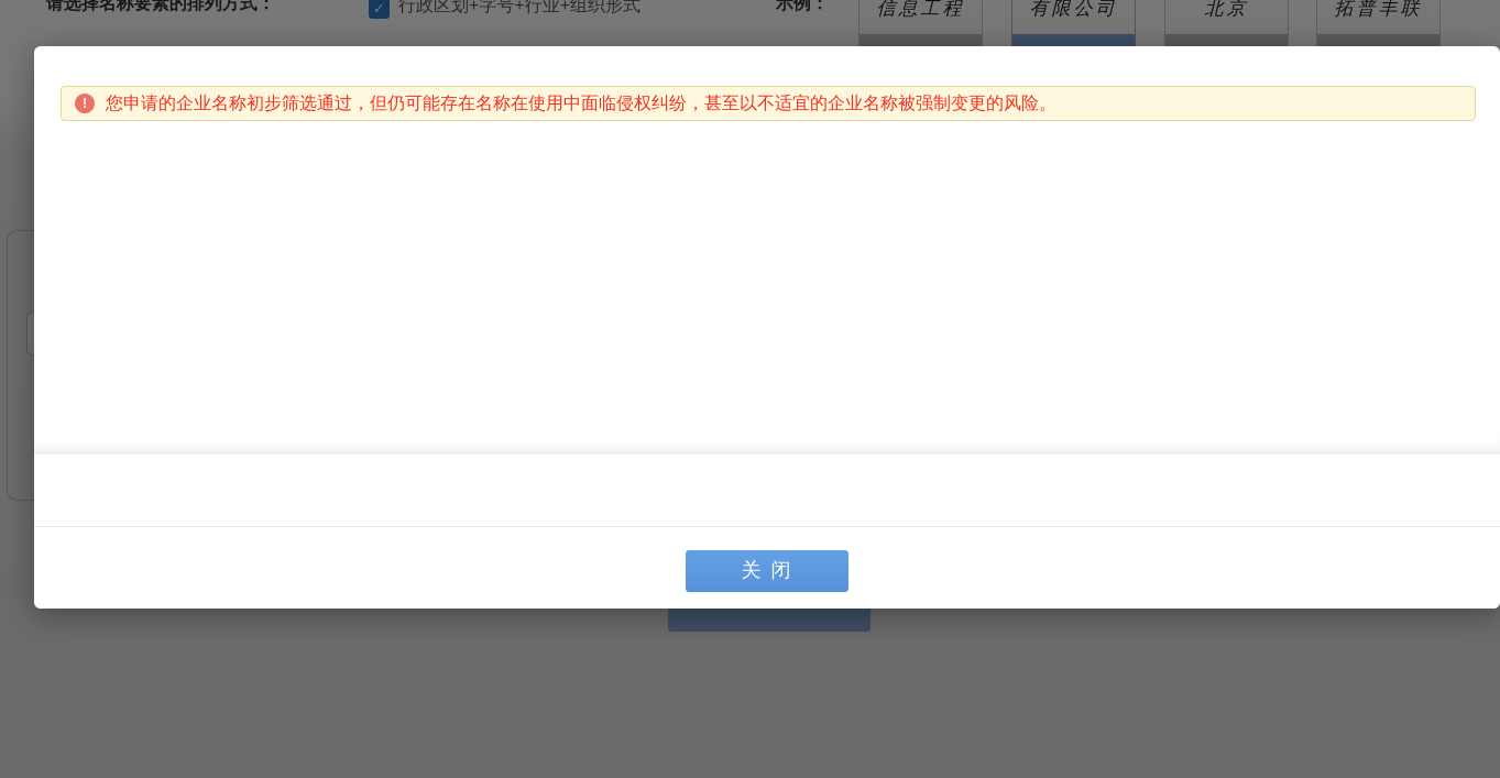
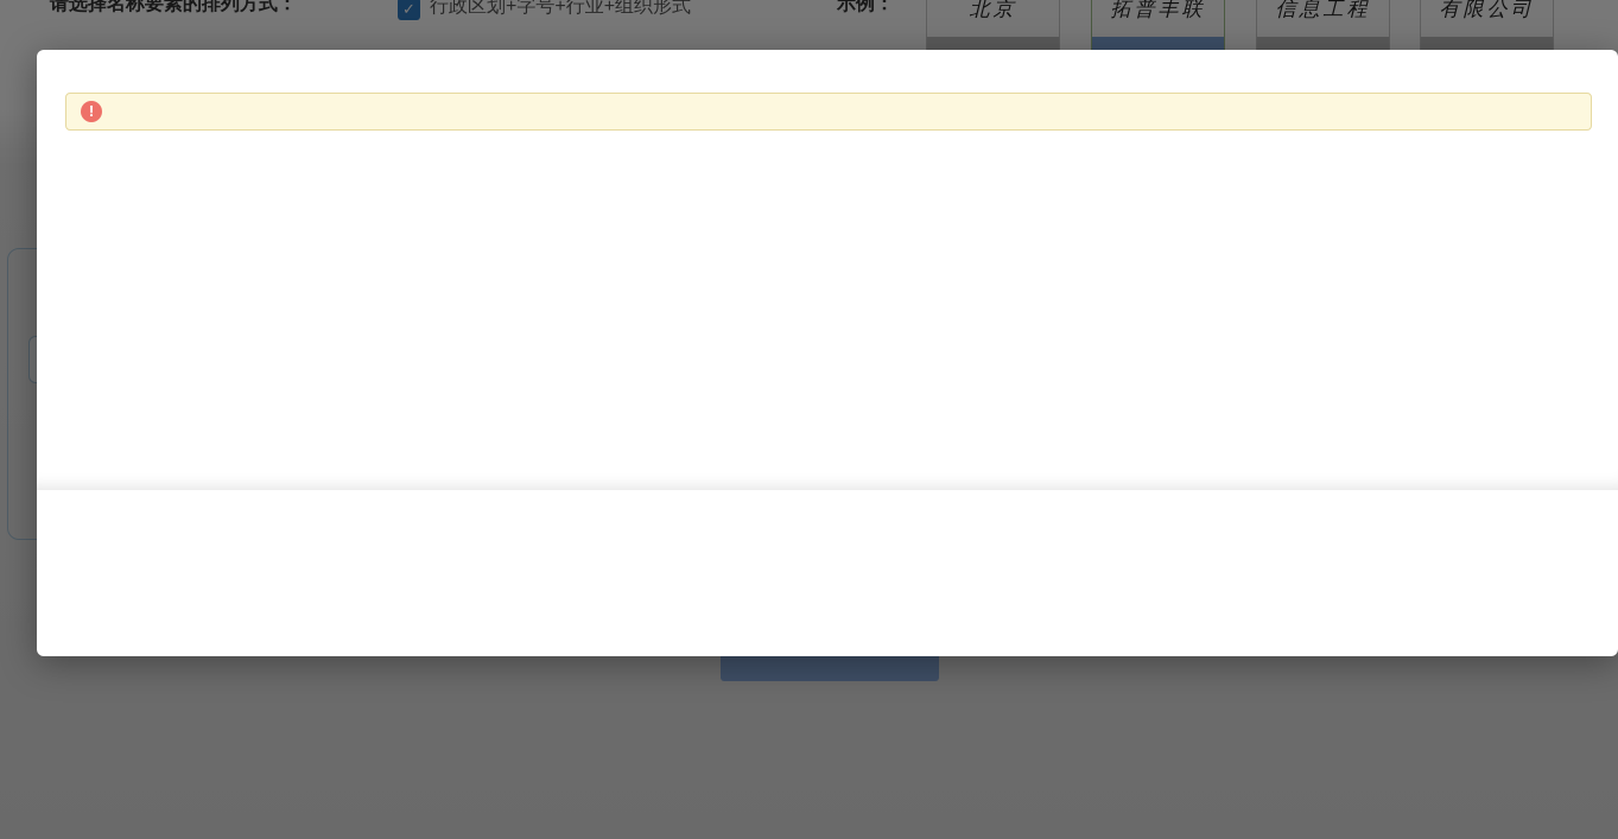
  请选择名称要素的排列方式：
  ✓
  行政区划+字号+行业+组织形式
  示例：
- 信息工程
+ 北京
- 有限公司
+ 拓普丰联
- 北京
+ 信息工程
- 拓普丰联
+ 有限公司
  !
- 您申请的企业名称初步筛选通过，但仍可能存在名称在使用中面临侵权纠纷，甚至以不适宜的企业名称被强制变更的风险。
- 关 闭
